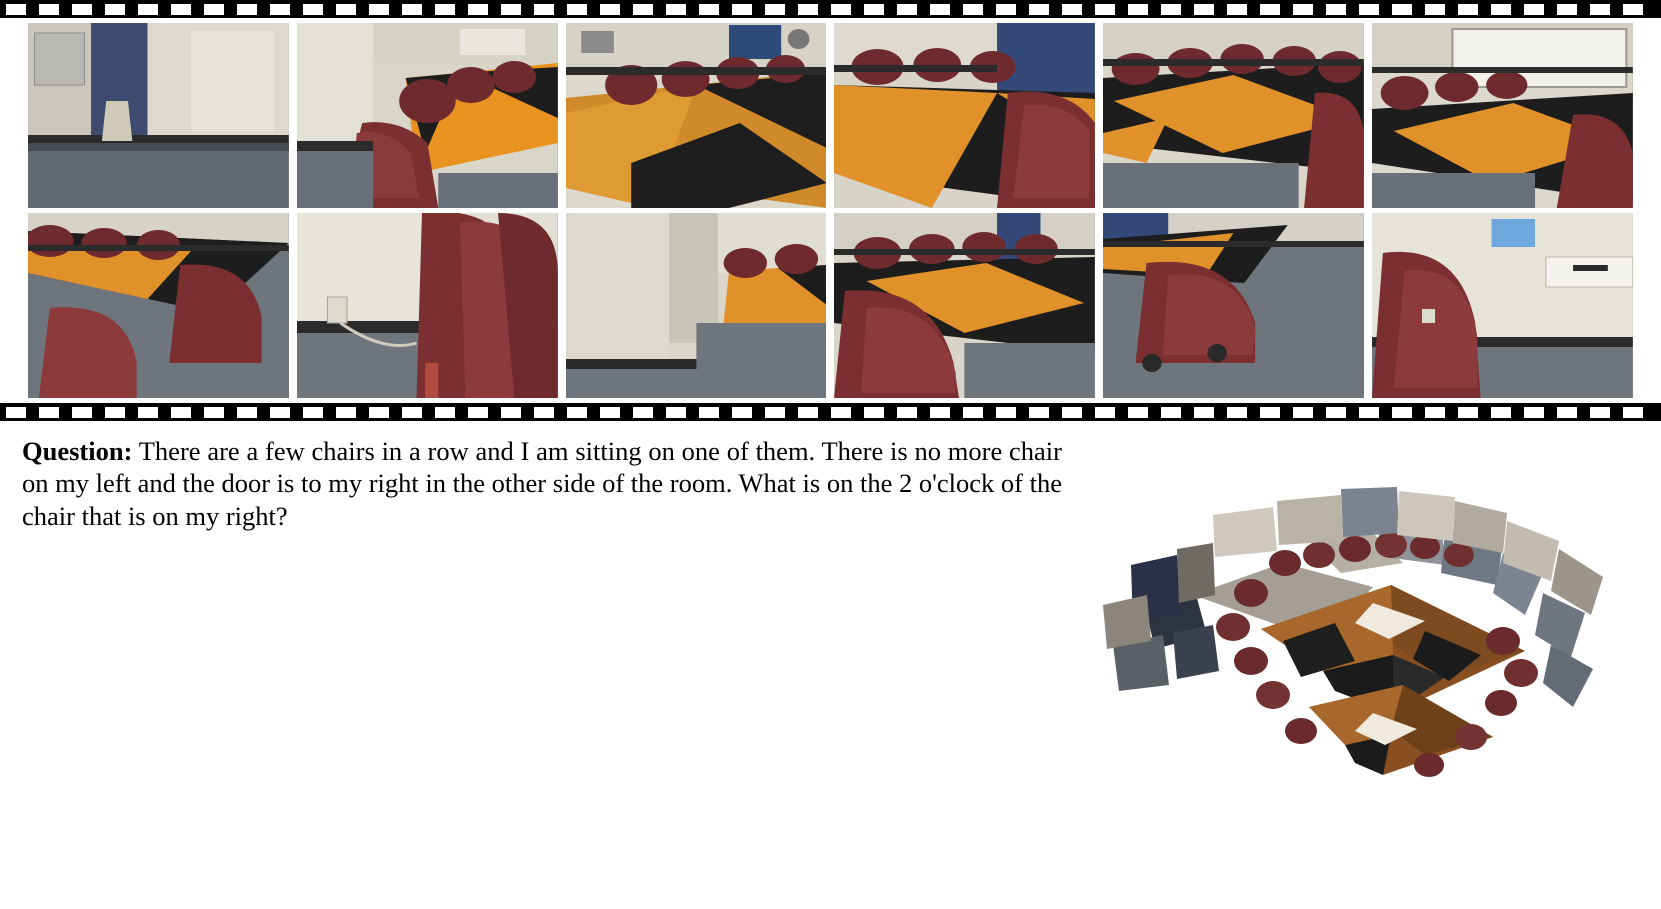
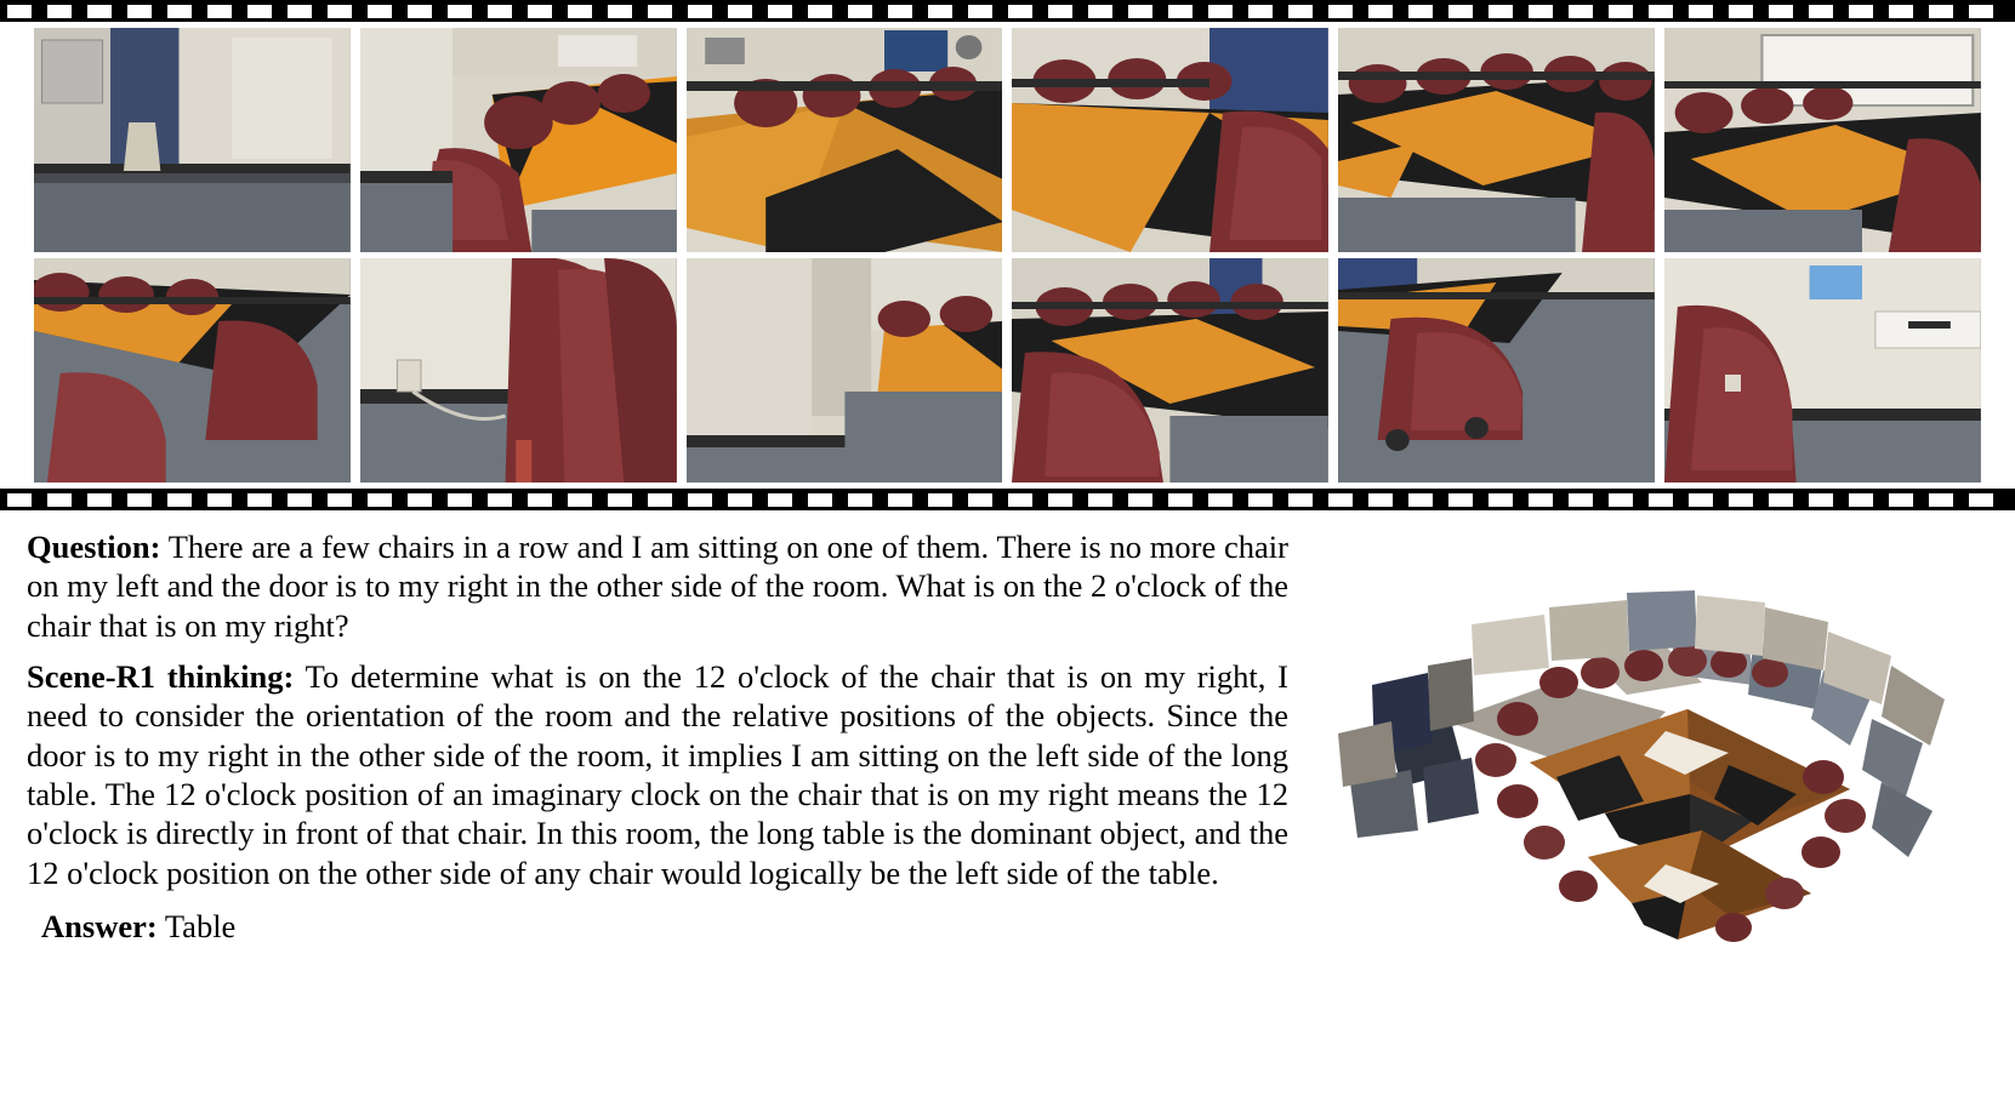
  Question: There are a few chairs in a row and I am sitting on one of them. There is no more chair on my left and the door is to my right in the other side of the room. What is on the 2 o'clock of the chair that is on my right?
+ Scene-R1 thinking: To determine what is on the 12 o'clock of the chair that is on my right, I need to consider the orientation of the room and the relative positions of the objects. Since the door is to my right in the other side of the room, it implies I am sitting on the left side of the long table. The 12 o'clock position of an imaginary clock on the chair that is on my right means the 12 o'clock is directly in front of that chair. In this room, the long table is the dominant object, and the 12 o'clock position on the other side of any chair would logically be the left side of the table.
+ Answer: Table
